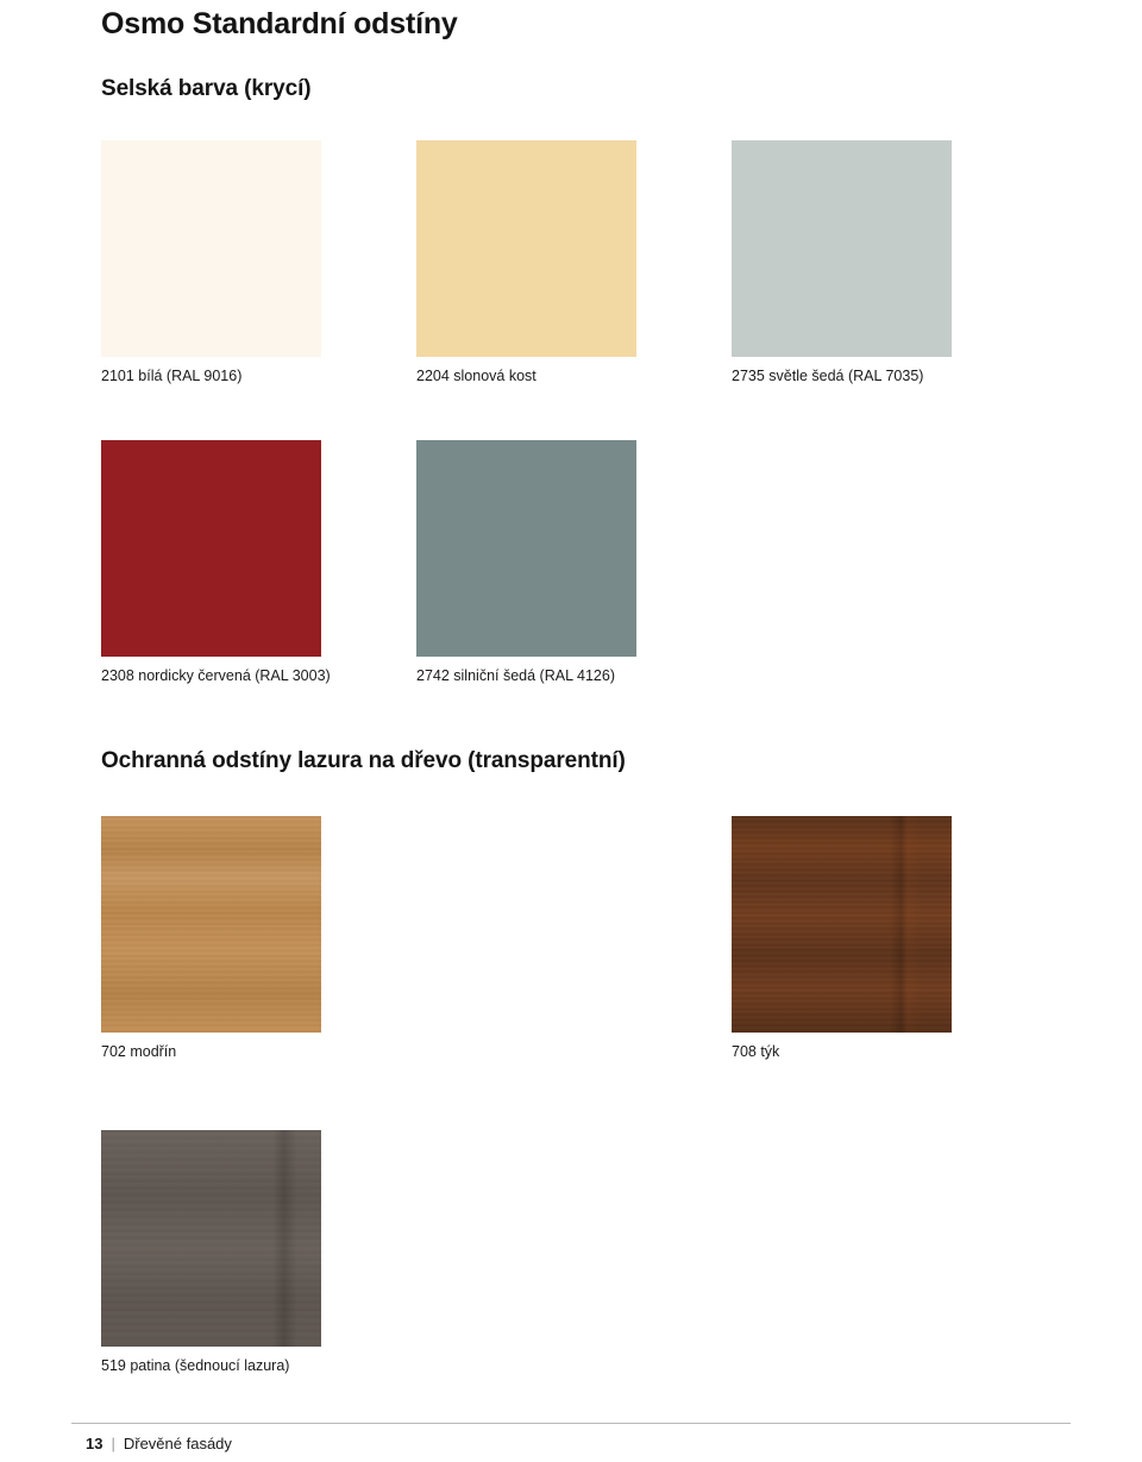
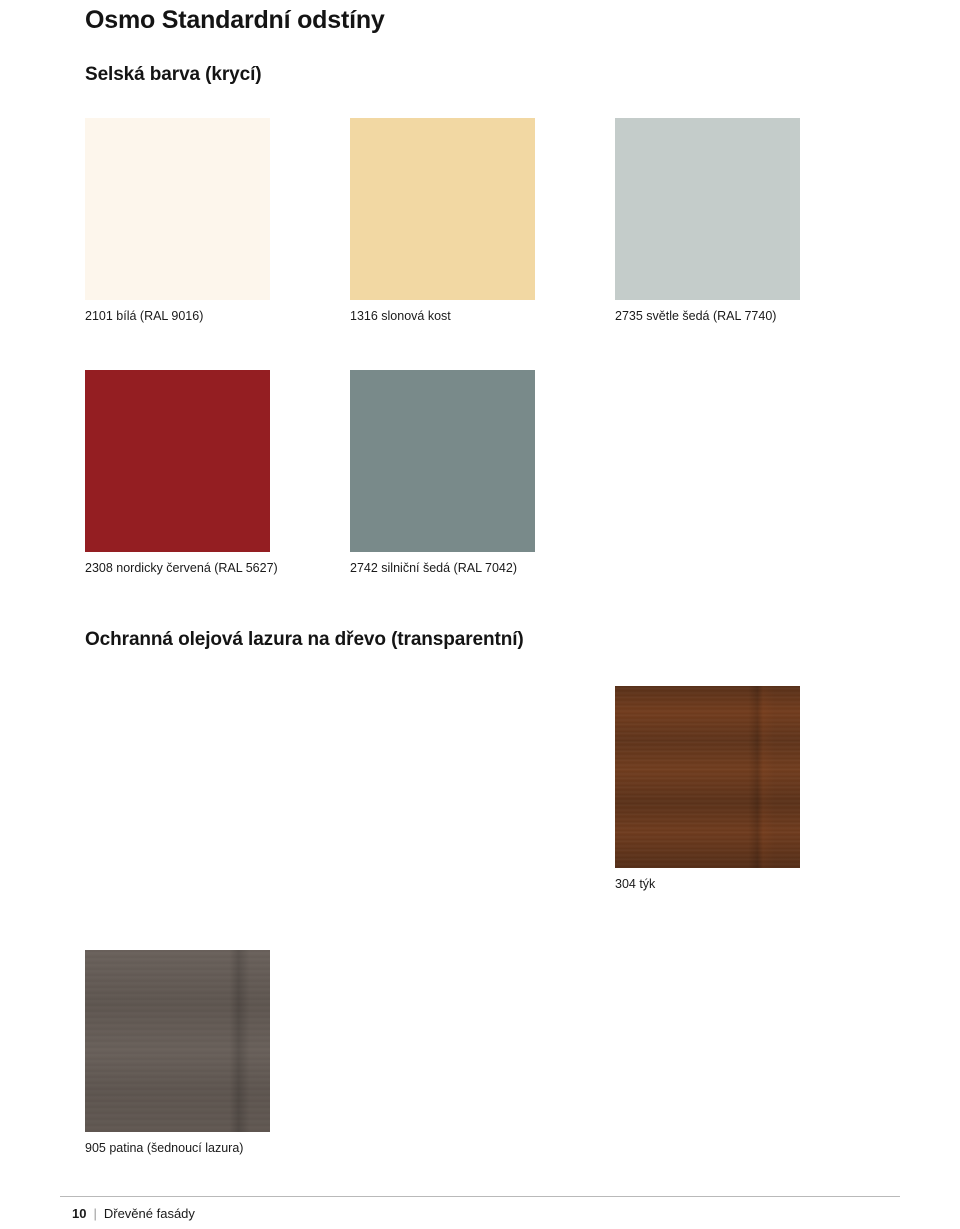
  Osmo Standardní odstíny
  Selská barva (krycí)
  2101 bílá (RAL 9016)
- 2204 slonová kost
+ 1316 slonová kost
- 2735 světle šedá (RAL 7035)
+ 2735 světle šedá (RAL 7740)
- 2308 nordicky červená (RAL 3003)
+ 2308 nordicky červená (RAL 5627)
- 2742 silniční šedá (RAL 4126)
+ 2742 silniční šedá (RAL 7042)
- Ochranná odstíny lazura na dřevo (transparentní)
+ Ochranná olejová lazura na dřevo (transparentní)
- 702 modřín
- 708 týk
+ 304 týk
- 519 patina (šednoucí lazura)
+ 905 patina (šednoucí lazura)
- 13
+ 10
  |
  Dřevěné fasády
